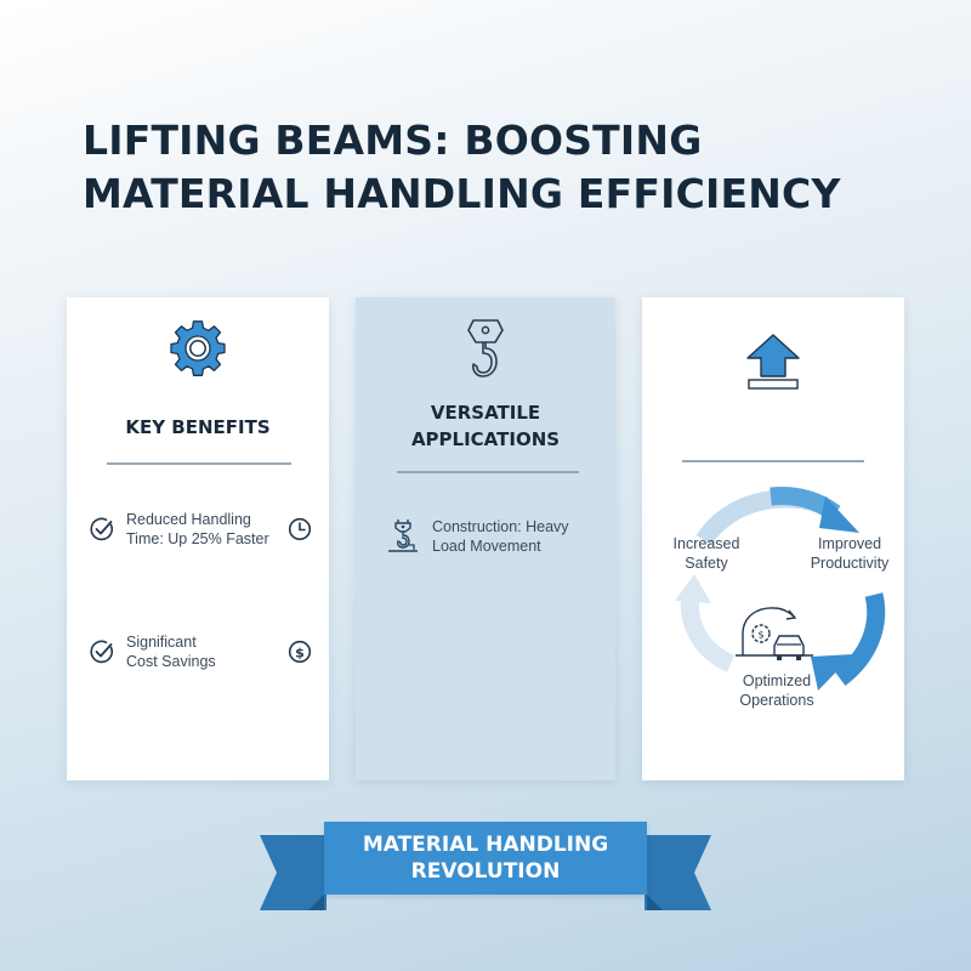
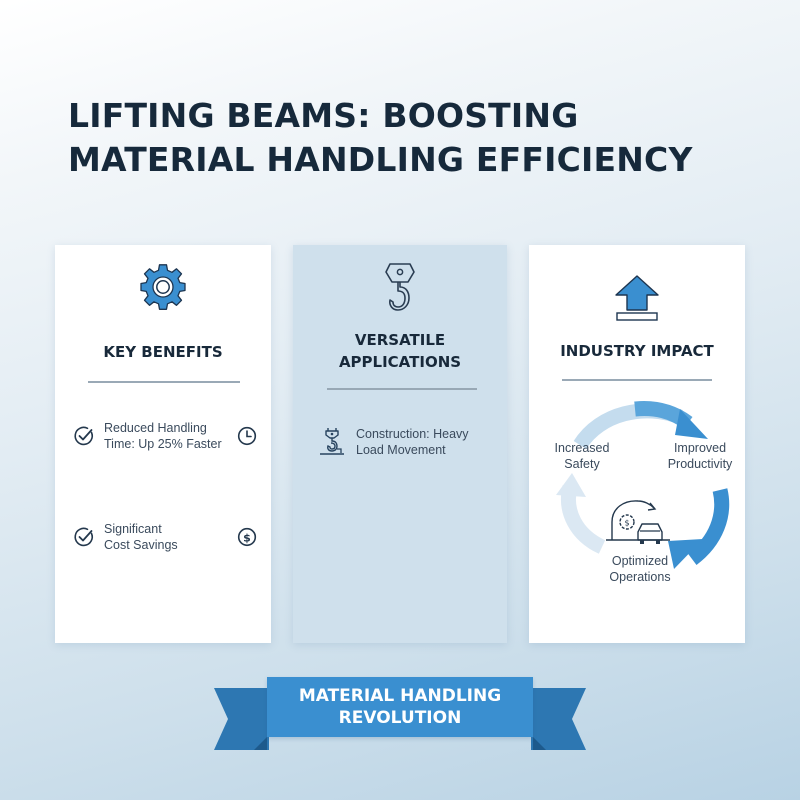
  LIFTING BEAMS: BOOSTING
  MATERIAL HANDLING EFFICIENCY
  KEY BENEFITS
  Reduced Handling
  Time: Up 25% Faster
  Significant
  Cost Savings
  $
  VERSATILE
  APPLICATIONS
  Construction: Heavy
  Load Movement
+ INDUSTRY IMPACT
  $
  Increased
  Safety
  Improved
  Productivity
  Optimized
  Operations
  MATERIAL HANDLING
  REVOLUTION
